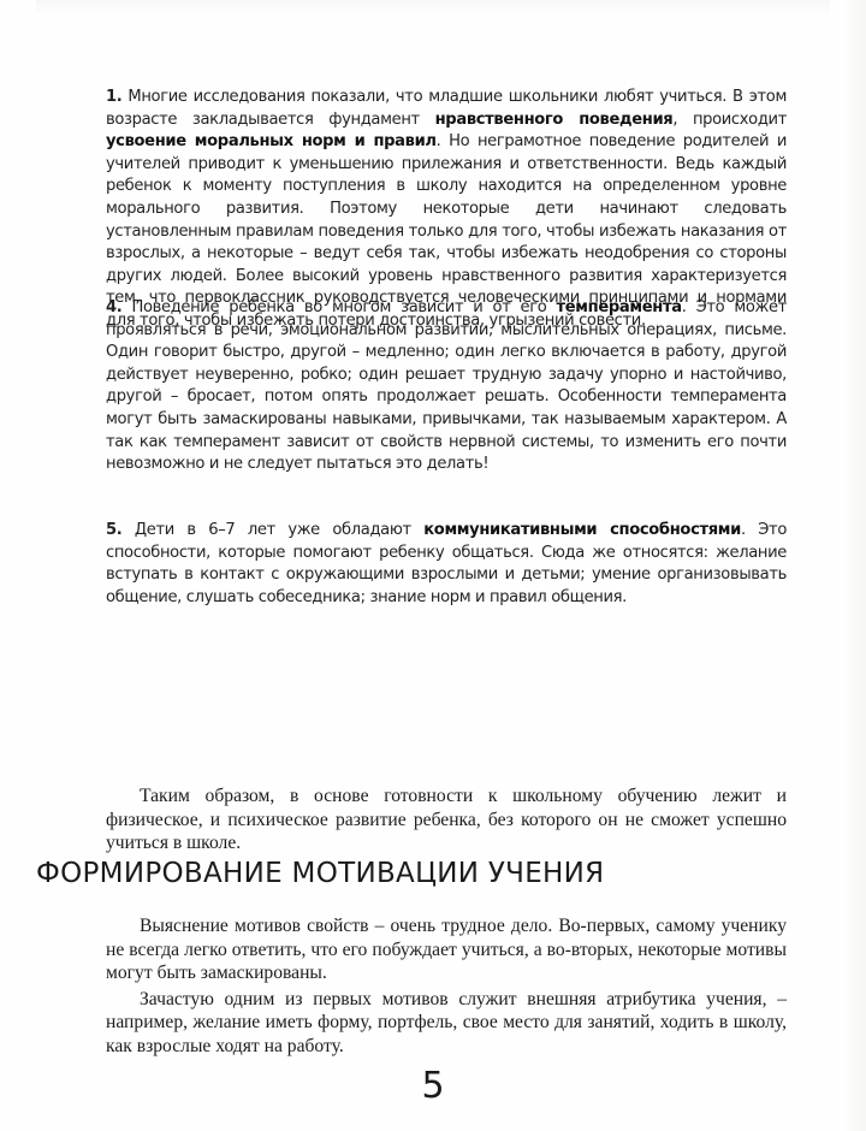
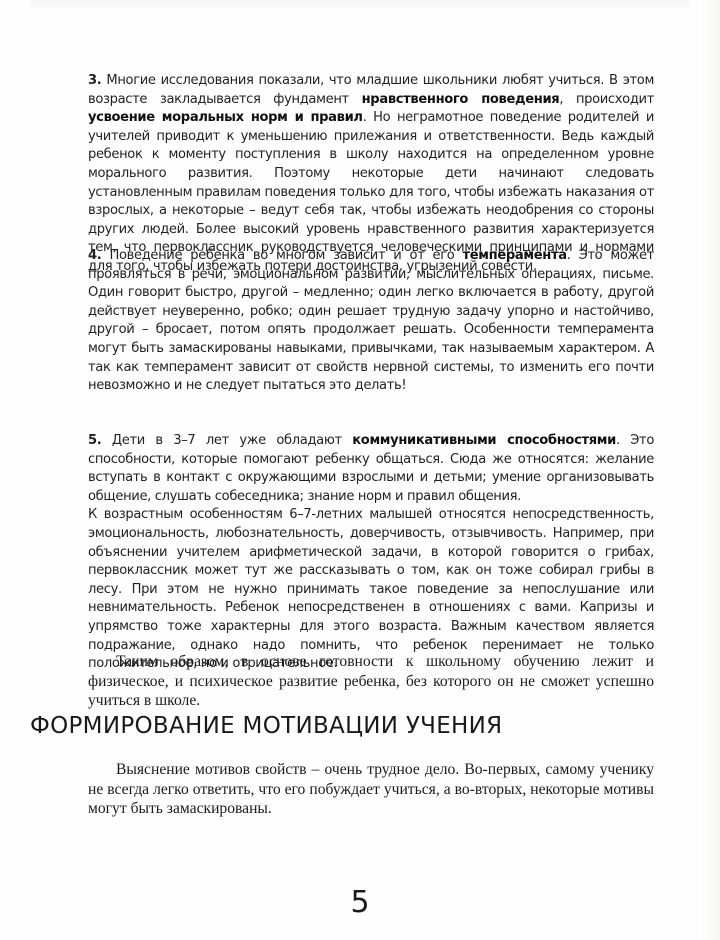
- 1. Многие исследования показали, что младшие школьники любят учиться. В этом возрасте закладывается фундамент нравственного поведения, происходит усвоение моральных норм и правил. Но неграмотное поведение родителей и учителей приводит к уменьшению прилежания и ответственности. Ведь каждый ребенок к моменту поступления в школу находится на определенном уровне морального развития. Поэтому некоторые дети начинают следовать установленным правилам поведения только для того, чтобы избежать наказания от взрослых, а некоторые – ведут себя так, чтобы избежать неодобрения со стороны других людей. Более высокий уровень нравственного развития характеризуется тем, что первоклассник руководствуется человеческими принципами и нормами для того, чтобы избежать потери достоинства, угрызений совести.
+ 3. Многие исследования показали, что младшие школьники любят учиться. В этом возрасте закладывается фундамент нравственного поведения, происходит усвоение моральных норм и правил. Но неграмотное поведение родителей и учителей приводит к уменьшению прилежания и ответственности. Ведь каждый ребенок к моменту поступления в школу находится на определенном уровне морального развития. Поэтому некоторые дети начинают следовать установленным правилам поведения только для того, чтобы избежать наказания от взрослых, а некоторые – ведут себя так, чтобы избежать неодобрения со стороны других людей. Более высокий уровень нравственного развития характеризуется тем, что первоклассник руководствуется человеческими принципами и нормами для того, чтобы избежать потери достоинства, угрызений совести.
  4. Поведение ребенка во многом зависит и от его темперамента. Это может проявляться в речи, эмоциональном развитии, мыслительных операциях, письме. Один говорит быстро, другой – медленно; один легко включается в работу, другой действует неуверенно, робко; один решает трудную задачу упорно и настойчиво, другой – бросает, потом опять продолжает решать. Особенности темперамента могут быть замаскированы навыками, привычками, так называемым характером. А так как темперамент зависит от свойств нервной системы, то изменить его почти невозможно и не следует пытаться это делать!
- 5. Дети в 6–7 лет уже обладают коммуникативными способностями. Это способности, которые помогают ребенку общаться. Сюда же относятся: желание вступать в контакт с окружающими взрослыми и детьми; умение организовывать общение, слушать собеседника; знание норм и правил общения.
+ 5. Дети в 3–7 лет уже обладают коммуникативными способностями. Это способности, которые помогают ребенку общаться. Сюда же относятся: желание вступать в контакт с окружающими взрослыми и детьми; умение организовывать общение, слушать собеседника; знание норм и правил общения.
+ К возрастным особенностям 6–7-летних малышей относятся непосредственность, эмоциональность, любознательность, доверчивость, отзывчивость. Например, при объяснении учителем арифметической задачи, в которой говорится о грибах, первоклассник может тут же рассказывать о том, как он тоже собирал грибы в лесу. При этом не нужно принимать такое поведение за непослушание или невнимательность. Ребенок непосредственен в отношениях с вами. Капризы и упрямство тоже характерны для этого возраста. Важным качеством является подражание, однако надо помнить, что ребенок перенимает не только положительное, но и отрицательное.
  Таким образом, в основе готовности к школьному обучению лежит и физическое, и психическое развитие ребенка, без которого он не сможет успешно учиться в школе.
  ФОРМИРОВАНИЕ МОТИВАЦИИ УЧЕНИЯ
  Выяснение мотивов свойств – очень трудное дело. Во-первых, самому ученику не всегда легко ответить, что его побуждает учиться, а во-вторых, некоторые мотивы могут быть замаскированы.
- Зачастую одним из первых мотивов служит внешняя атрибутика учения, – например, желание иметь форму, портфель, свое место для занятий, ходить в школу, как взрослые ходят на работу.
  5
